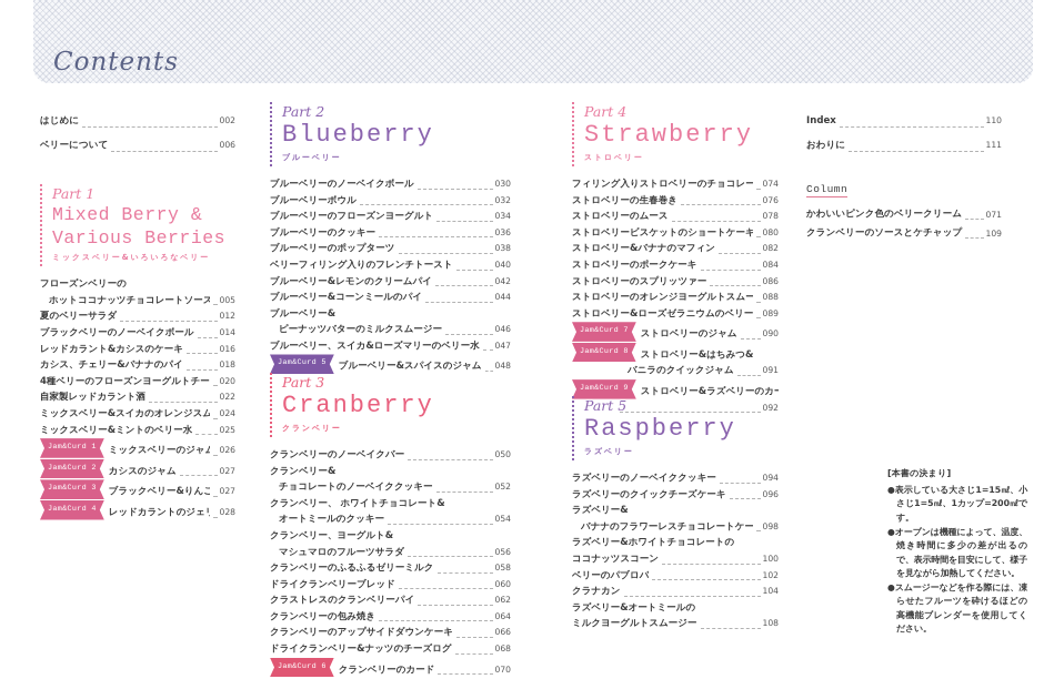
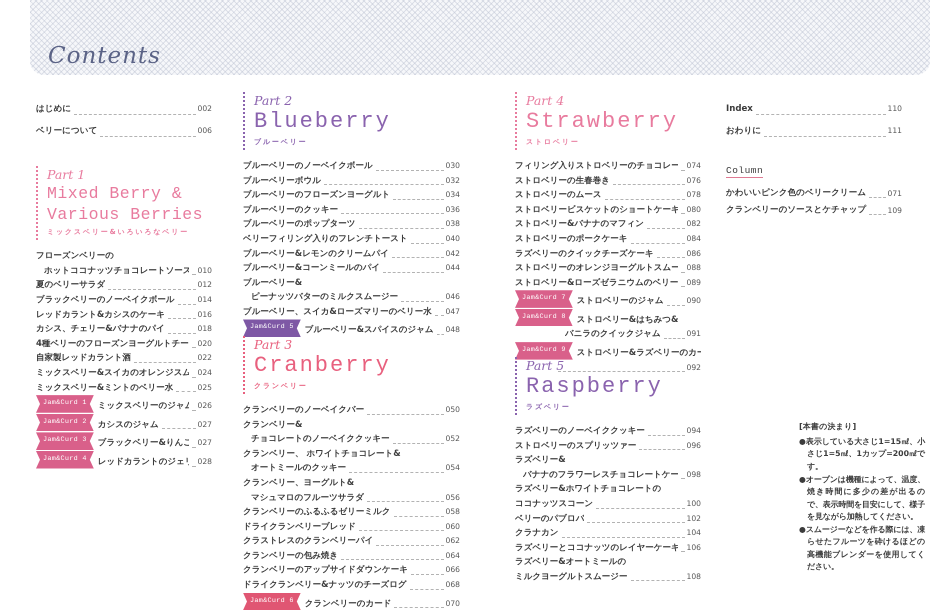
  Contents
  はじめに
  002
  ベリーについて
  006
  Part 1
  Mixed Berry &
  Various Berries
  ミックスベリー&いろいろなベリー
  フローズンベリーの
  ホットココナッツチョコレートソース
- 005
+ 010
  夏のベリーサラダ
  012
  ブラックベリーのノーベイクボール
  014
  レッドカラント&カシスのケーキ
  016
  カシス、チェリー&バナナのパイ
  018
  4種ベリーのフローズンヨーグルトチー
  020
  自家製レッドカラント酒
  022
  ミックスベリー&スイカのオレンジスム
  024
  ミックスベリー&ミントのベリー水
  025
  Jam&Curd 1
  ミックスベリーのジャ
  026
  Jam&Curd 2
  カシスのジャム
  027
  Jam&Curd 3
  ブラックベリー&りんご
  027
  Jam&Curd 4
  レッドカラントのジェ
  028
  Part 2
  Blueberry
  ブルーベリー
  ブルーベリーのノーベイクボール
  030
  ブルーベリーボウル
  032
  ブルーベリーのフローズンヨーグルト
  034
  ブルーベリーのクッキー
  036
  ブルーベリーのポップターツ
  038
  ベリーフィリング入りのフレンチトースト
  040
  ブルーベリー&レモンのクリームパイ
  042
  ブルーベリー&コーンミールのパイ
  044
  ブルーベリー&
  ピーナッツバターのミルクスムージー
  046
  ブルーベリー、スイカ&ローズマリーのベリー水
  047
  Jam&Curd 5
  ブルーベリー&スパイスのジャム
  048
  Part 3
  Cranberry
  クランベリー
  クランベリーのノーベイクバー
  050
  クランベリー&
  チョコレートのノーベイククッキー
  052
  クランベリー、 ホワイトチョコレート&
  オートミールのクッキー
  054
  クランベリー、ヨーグルト&
  マシュマロのフルーツサラダ
  056
  クランベリーのふるふるゼリーミルク
  058
  ドライクランベリーブレッド
  060
  クラストレスのクランベリーパイ
  062
  クランベリーの包み焼き
  064
  クランベリーのアップサイドダウンケーキ
  066
  ドライクランベリー&ナッツのチーズログ
  068
  Jam&Curd 6
  クランベリーのカード
  070
  Part 4
  Strawberry
  ストロベリー
  フィリング入りストロベリーのチョコレー
  074
  ストロベリーの生春巻き
  076
  ストロベリーのムース
  078
  ストロベリービスケットのショートケーキ
  080
  ストロベリー&バナナのマフィン
  082
  ストロベリーのポークケーキ
  084
- ストロベリーのスプリッツァー
+ ラズベリーのクイックチーズケーキ
  086
  ストロベリーのオレンジヨーグルトスムー
  088
  ストロベリー&ローズゼラニウムのベリー
  089
  Jam&Curd 7
  ストロベリーのジャム
  090
  Jam&Curd 8
  ストロベリー&はちみつ&
  バニラのクイックジャム
  091
  Jam&Curd 9
  ストロベリー&ラズベリーのカ
  092
  Part 5
  Raspberry
  ラズベリー
  ラズベリーのノーベイククッキー
  094
- ラズベリーのクイックチーズケーキ
+ ストロベリーのスプリッツァー
  096
  ラズベリー&
  バナナのフラワーレスチョコレートケー
  098
  ラズベリー&ホワイトチョコレートの
  ココナッツスコーン
  100
  ベリーのパブロバ
  102
  クラナカン
  104
+ ラズベリーとココナッツのレイヤーケーキ
+ 106
  ラズベリー&オートミールの
  ミルクヨーグルトスムージー
  108
  Index
  110
  おわりに
  111
  Column
  かわいいピンク色のベリークリーム
  071
  クランベリーのソースとケチャップ
  109
  [本書の決まり]
  ●表示している大さじ1=15㎖、小さじ1=5㎖、1カップ=200㎖です。
  ●オーブンは機種によって、温度、焼き時間に多少の差が出るので、表示時間を目安にして、様子を見ながら加熱してください。
  ●スムージーなどを作る際には、凍らせたフルーツを砕けるほどの高機能ブレンダーを使用してください。
